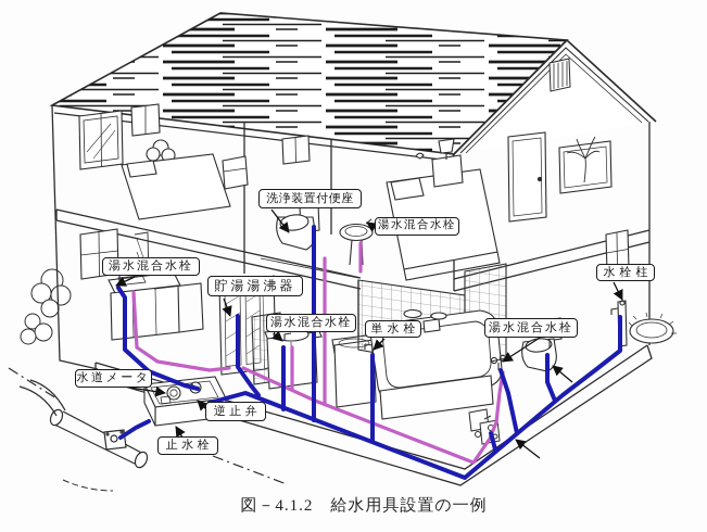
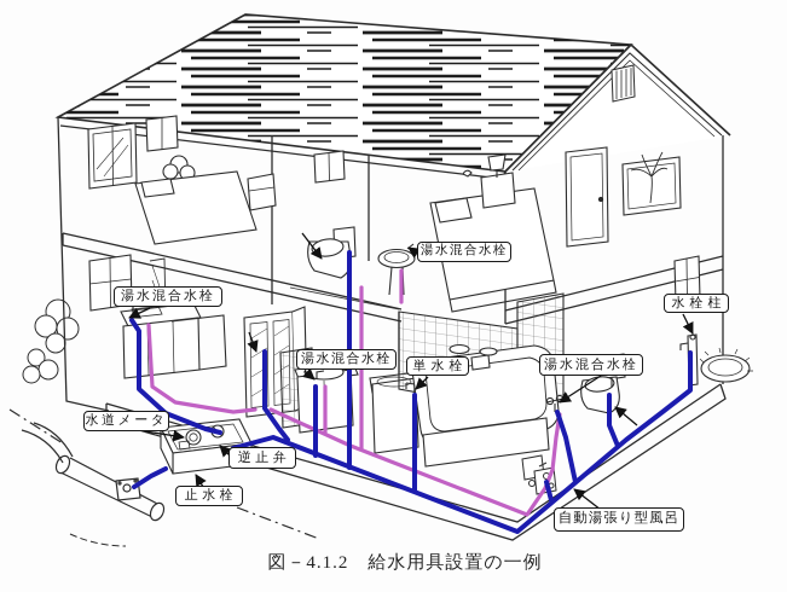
  湯水混合水栓
- 貯湯湯沸器
- 洗浄装置付便座
  湯水混合水栓
  湯水混合水栓
  単水栓
  湯水混合水栓
  水栓柱
+ 自動湯張り型風呂
  水道メータ
  逆止弁
  止水栓
  図－4.1.2 給水用具設置の一例
